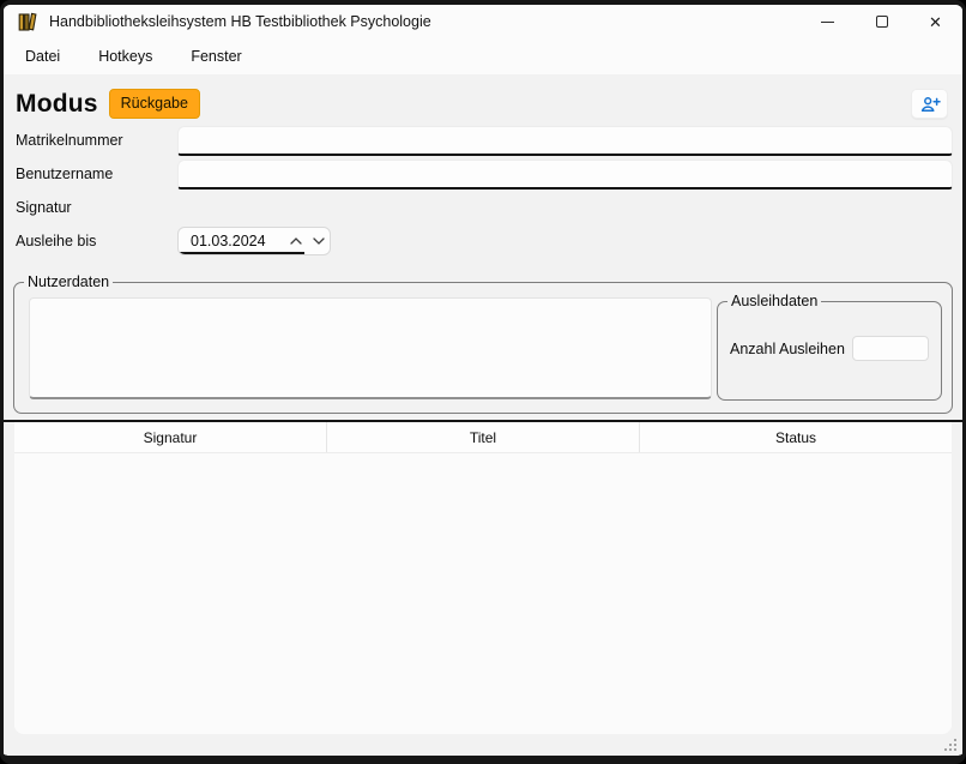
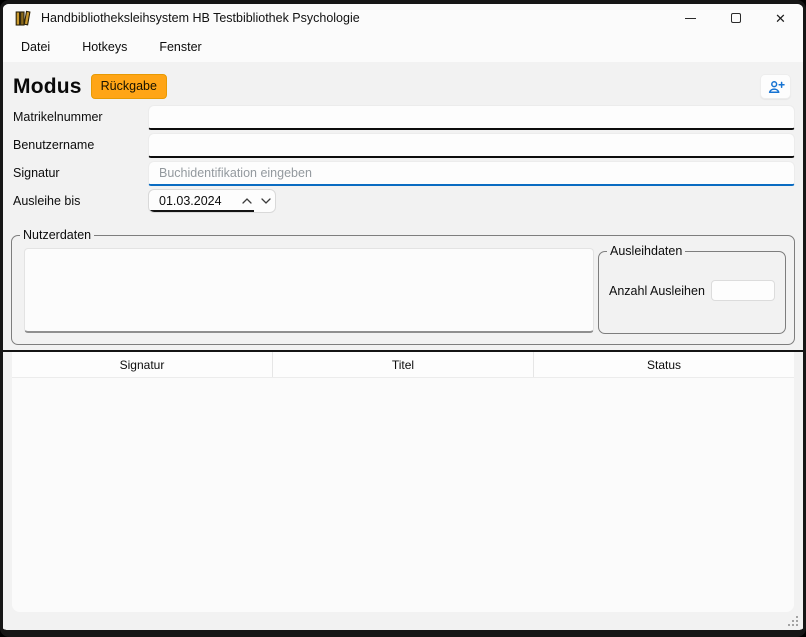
  Handbibliotheksleihsystem HB Testbibliothek Psychologie
  ✕
  Datei
  Hotkeys
  Fenster
  Modus
  Rückgabe
  Matrikelnummer
  Benutzername
  Signatur
+ Buchidentifikation eingeben
  Ausleihe bis
  01.03.2024
  Nutzerdaten
  Ausleihdaten
  Anzahl Ausleihen
  Signatur
  Titel
  Status
